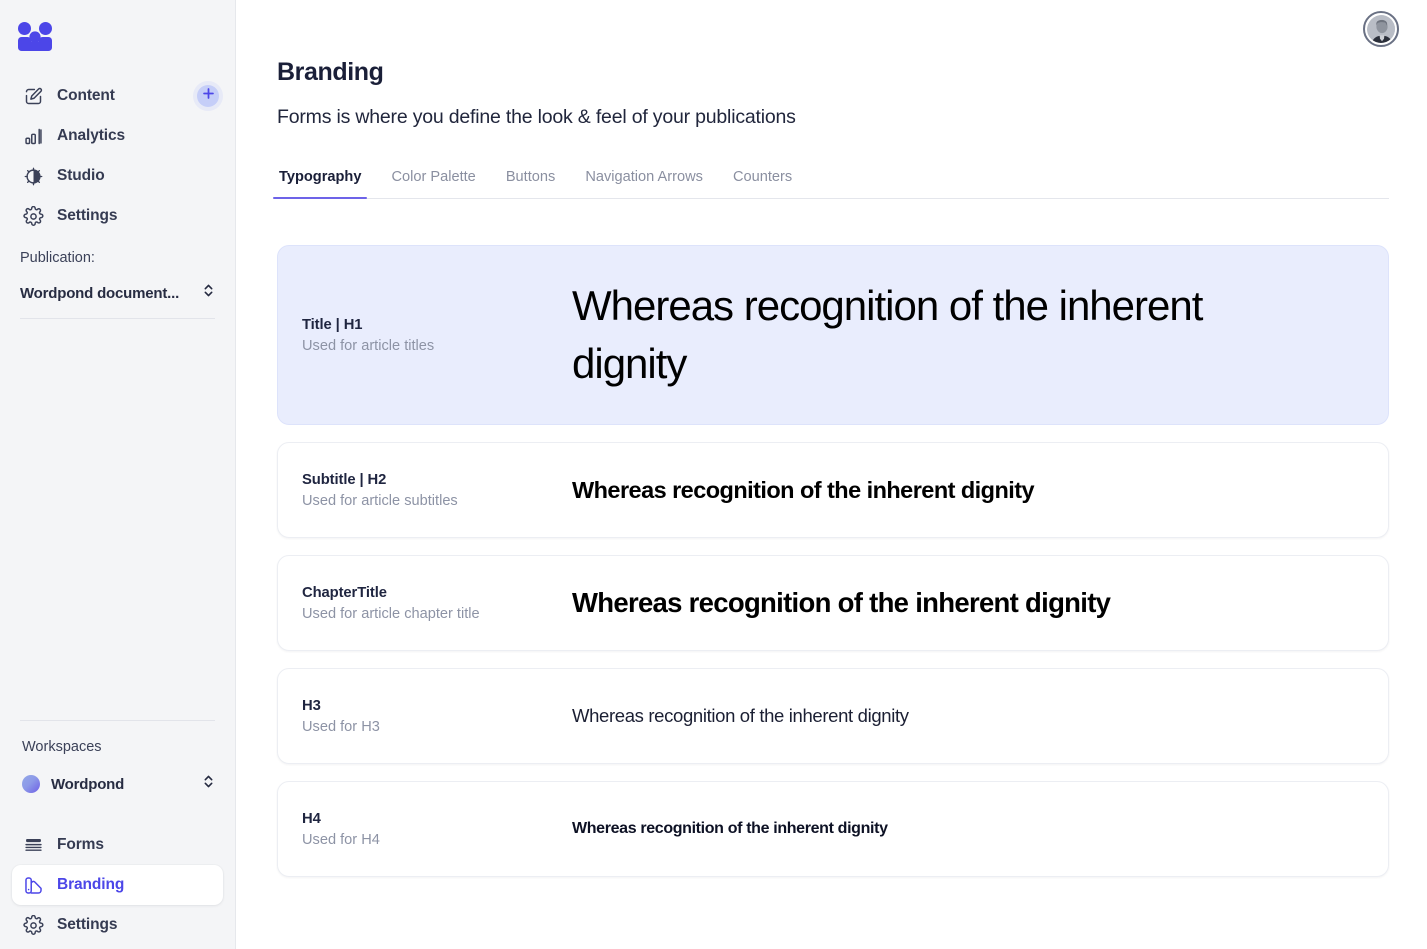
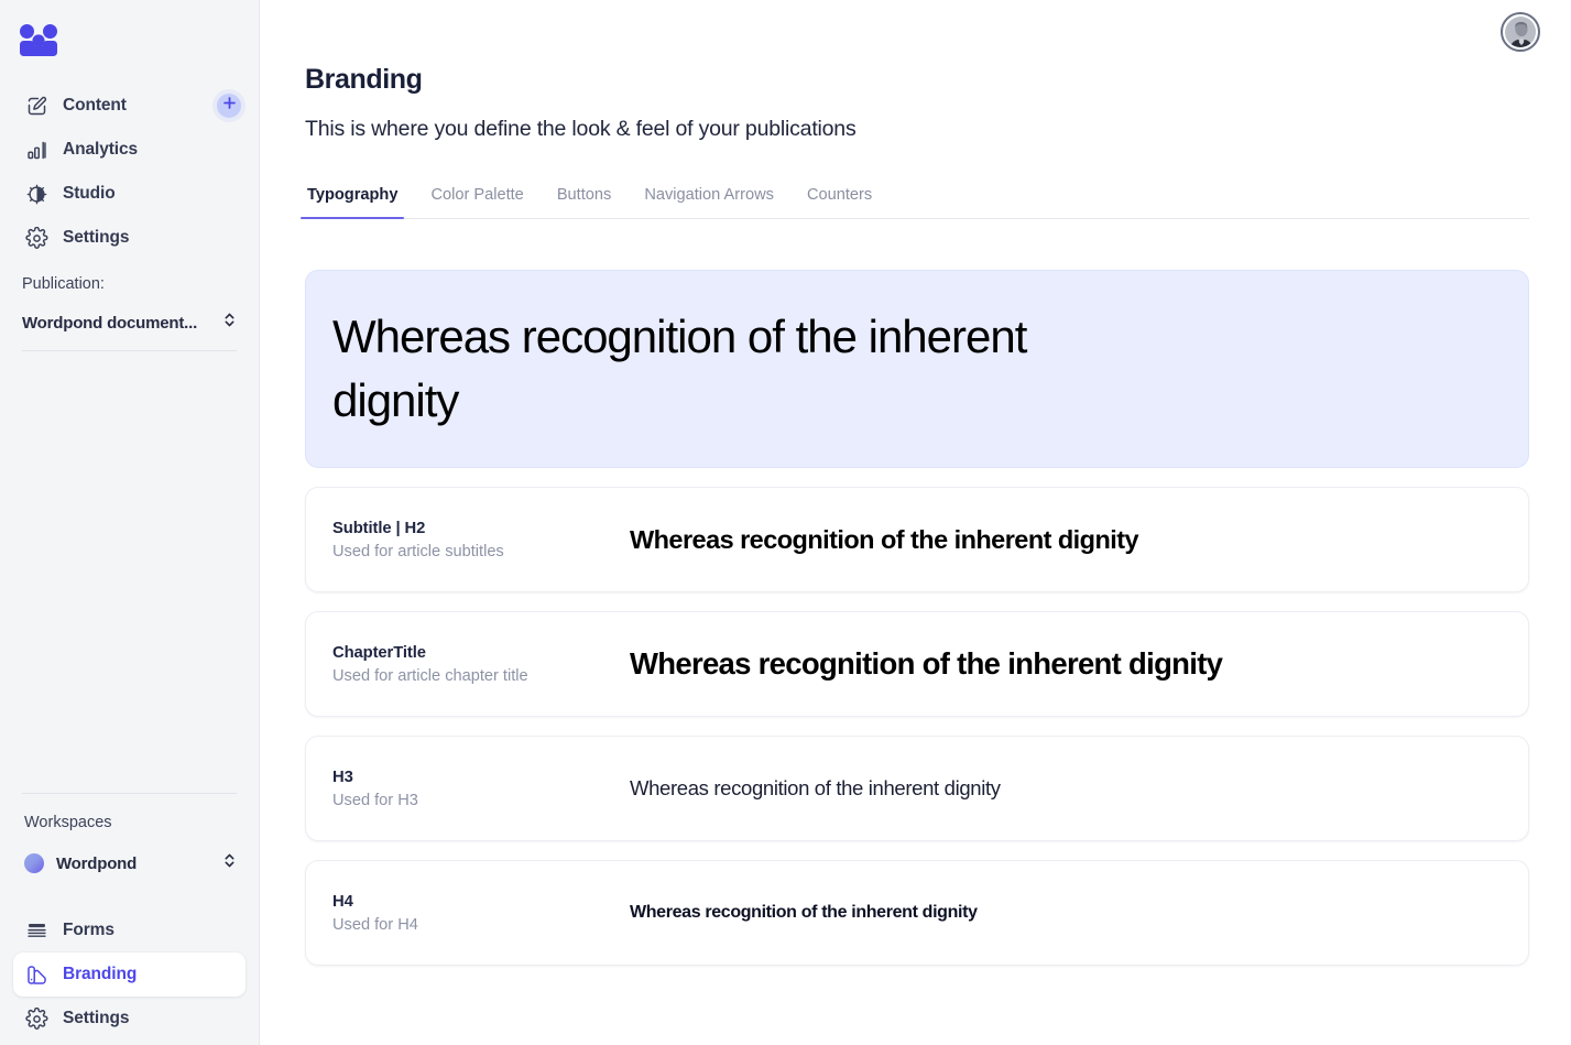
  Content
  Analytics
  Studio
  Settings
  Publication:
  Wordpond document...
  Workspaces
  Wordpond
  Forms
  Branding
  Settings
  Branding
- Forms is where you define the look & feel of your publications
+ This is where you define the look & feel of your publications
  Typography
  Color Palette
  Buttons
  Navigation Arrows
  Counters
- Title | H1
- Used for article titles
  Whereas recognition of the inherent dignity
  Subtitle | H2
  Used for article subtitles
  Whereas recognition of the inherent dignity
  ChapterTitle
  Used for article chapter title
  Whereas recognition of the inherent dignity
  H3
  Used for H3
  Whereas recognition of the inherent dignity
  H4
  Used for H4
  Whereas recognition of the inherent dignity
